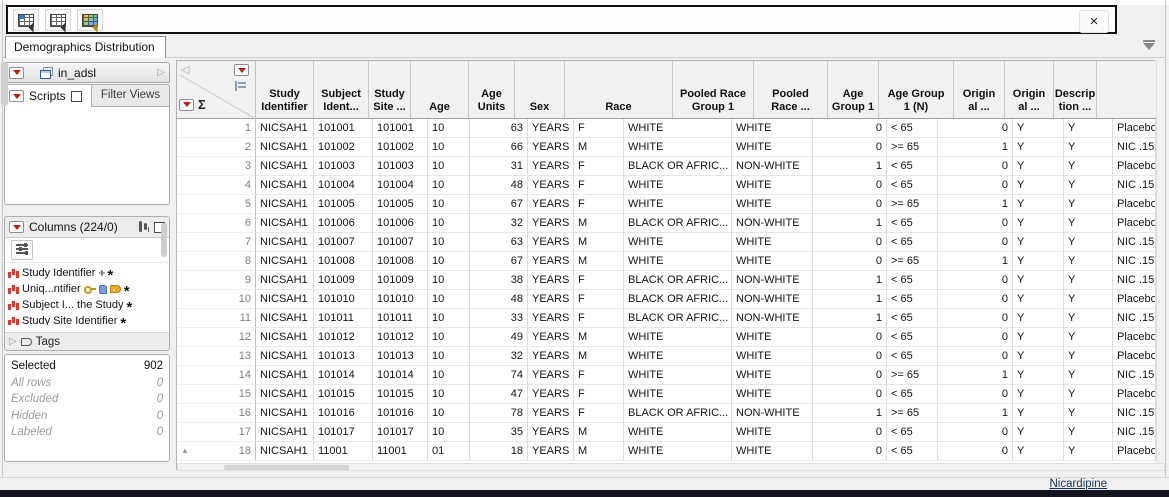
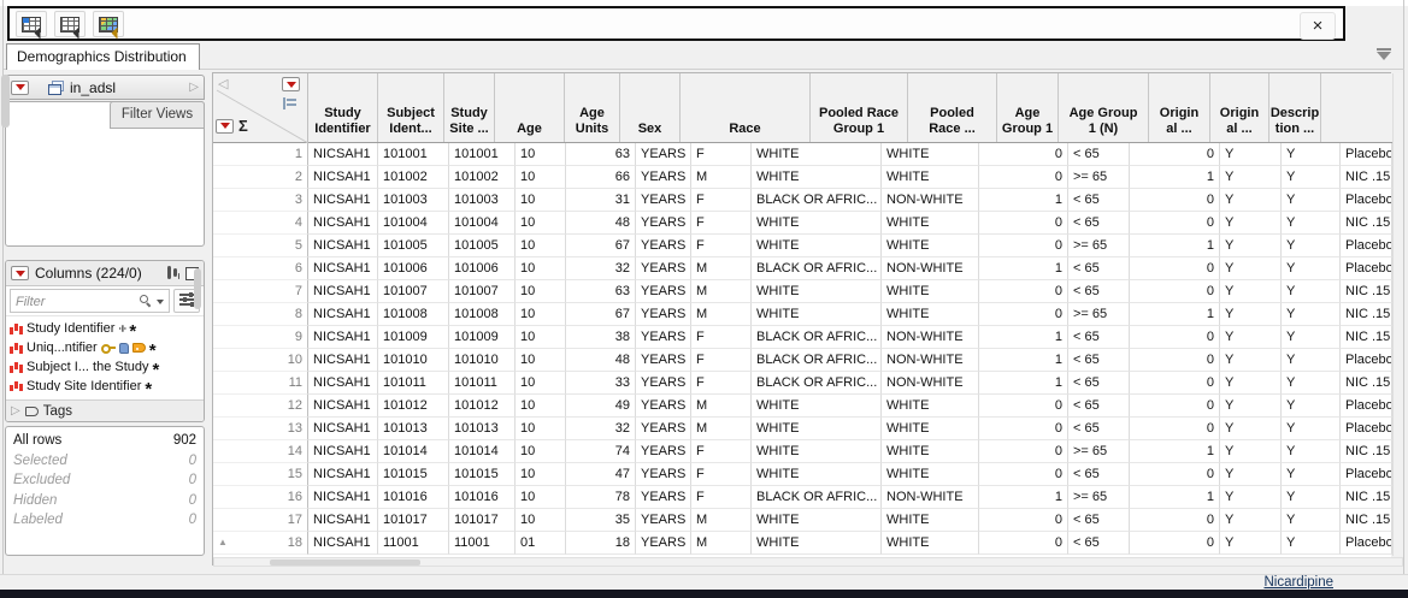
  ×
  Demographics Distribution
  in_adsl
  ▷
  Filter Views
- Scripts
  Columns (224/0)
+ Filter
  Study Identifier
  *
  Uniq...ntifier
  *
  Subject I... the Study
  *
  Study Site Identifier
  *
  ▷
  Tags
- Selected
+ All rows
  902
- All rows
+ Selected
  0
  Excluded
  0
  Hidden
  0
  Labeled
  0
  ◁
  Σ
  Study
  Identifier
  Subject
  Ident...
  Study
  Site ...
  Age
  Age
  Units
  Sex
  Race
  Pooled Race
  Group 1
  Pooled
  Race ...
  Age
  Group 1
  Age Group
  1 (N)
  Origin
  al ...
  Origin
  al ...
  Descrip
  tion ...
  1
  NICSAH1
  101001
  101001
  10
  63
  YEARS
  F
  WHITE
  WHITE
  0
  < 65
  0
  Y
  Y
  Placebo
  2
  NICSAH1
  101002
  101002
  10
  66
  YEARS
  M
  WHITE
  WHITE
  0
  >= 65
  1
  Y
  Y
  NIC .15
  3
  NICSAH1
  101003
  101003
  10
  31
  YEARS
  F
  BLACK OR AFRIC...
  NON-WHITE
  1
  < 65
  0
  Y
  Y
  Placebo
  4
  NICSAH1
  101004
  101004
  10
  48
  YEARS
  F
  WHITE
  WHITE
  0
  < 65
  0
  Y
  Y
  NIC .15
  5
  NICSAH1
  101005
  101005
  10
  67
  YEARS
  F
  WHITE
  WHITE
  0
  >= 65
  1
  Y
  Y
  Placebo
  6
  NICSAH1
  101006
  101006
  10
  32
  YEARS
  M
  BLACK OR AFRIC...
  NON-WHITE
  1
  < 65
  0
  Y
  Y
  Placebo
  7
  NICSAH1
  101007
  101007
  10
  63
  YEARS
  M
  WHITE
  WHITE
  0
  < 65
  0
  Y
  Y
  NIC .15
  8
  NICSAH1
  101008
  101008
  10
  67
  YEARS
  M
  WHITE
  WHITE
  0
  >= 65
  1
  Y
  Y
  NIC .15
  9
  NICSAH1
  101009
  101009
  10
  38
  YEARS
  F
  BLACK OR AFRIC...
  NON-WHITE
  1
  < 65
  0
  Y
  Y
  NIC .15
  10
  NICSAH1
  101010
  101010
  10
  48
  YEARS
  F
  BLACK OR AFRIC...
  NON-WHITE
  1
  < 65
  0
  Y
  Y
  Placebo
  11
  NICSAH1
  101011
  101011
  10
  33
  YEARS
  F
  BLACK OR AFRIC...
  NON-WHITE
  1
  < 65
  0
  Y
  Y
  NIC .15
  12
  NICSAH1
  101012
  101012
  10
  49
  YEARS
  M
  WHITE
  WHITE
  0
  < 65
  0
  Y
  Y
  Placebo
  13
  NICSAH1
  101013
  101013
  10
  32
  YEARS
  M
  WHITE
  WHITE
  0
  < 65
  0
  Y
  Y
  Placebo
  14
  NICSAH1
  101014
  101014
  10
  74
  YEARS
  F
  WHITE
  WHITE
  0
  >= 65
  1
  Y
  Y
  NIC .15
  15
  NICSAH1
  101015
  101015
  10
  47
  YEARS
  F
  WHITE
  WHITE
  0
  < 65
  0
  Y
  Y
  Placebo
  16
  NICSAH1
  101016
  101016
  10
  78
  YEARS
  F
  BLACK OR AFRIC...
  NON-WHITE
  1
  >= 65
  1
  Y
  Y
  NIC .15
  17
  NICSAH1
  101017
  101017
  10
  35
  YEARS
  M
  WHITE
  WHITE
  0
  < 65
  0
  Y
  Y
  NIC .15
  ▲
  18
  NICSAH1
  11001
  11001
  01
  18
  YEARS
  M
  WHITE
  WHITE
  0
  < 65
  0
  Y
  Y
  Placebo
  Nicardipine
